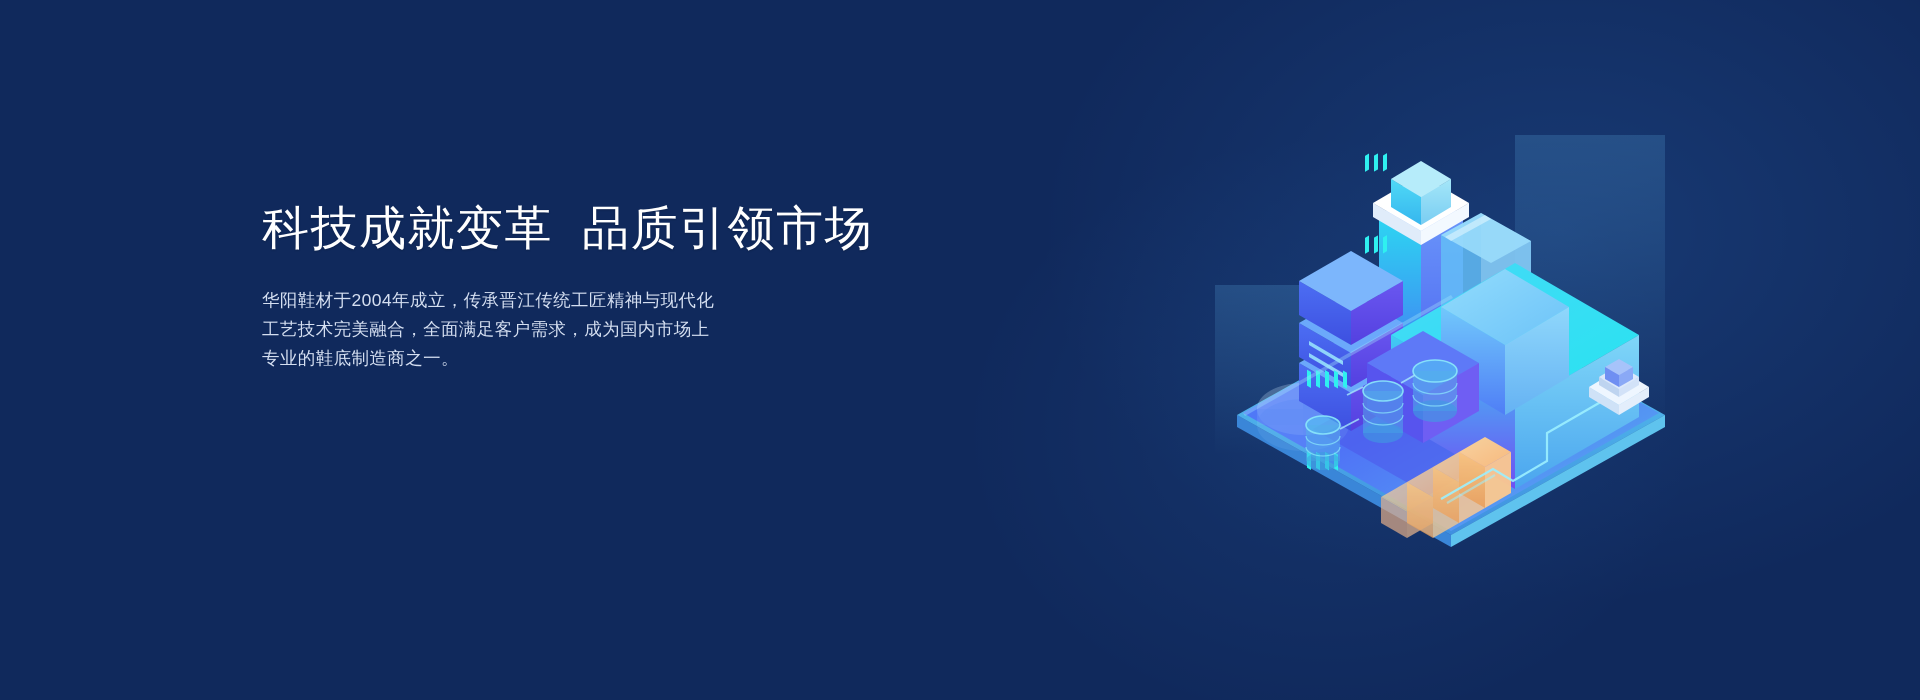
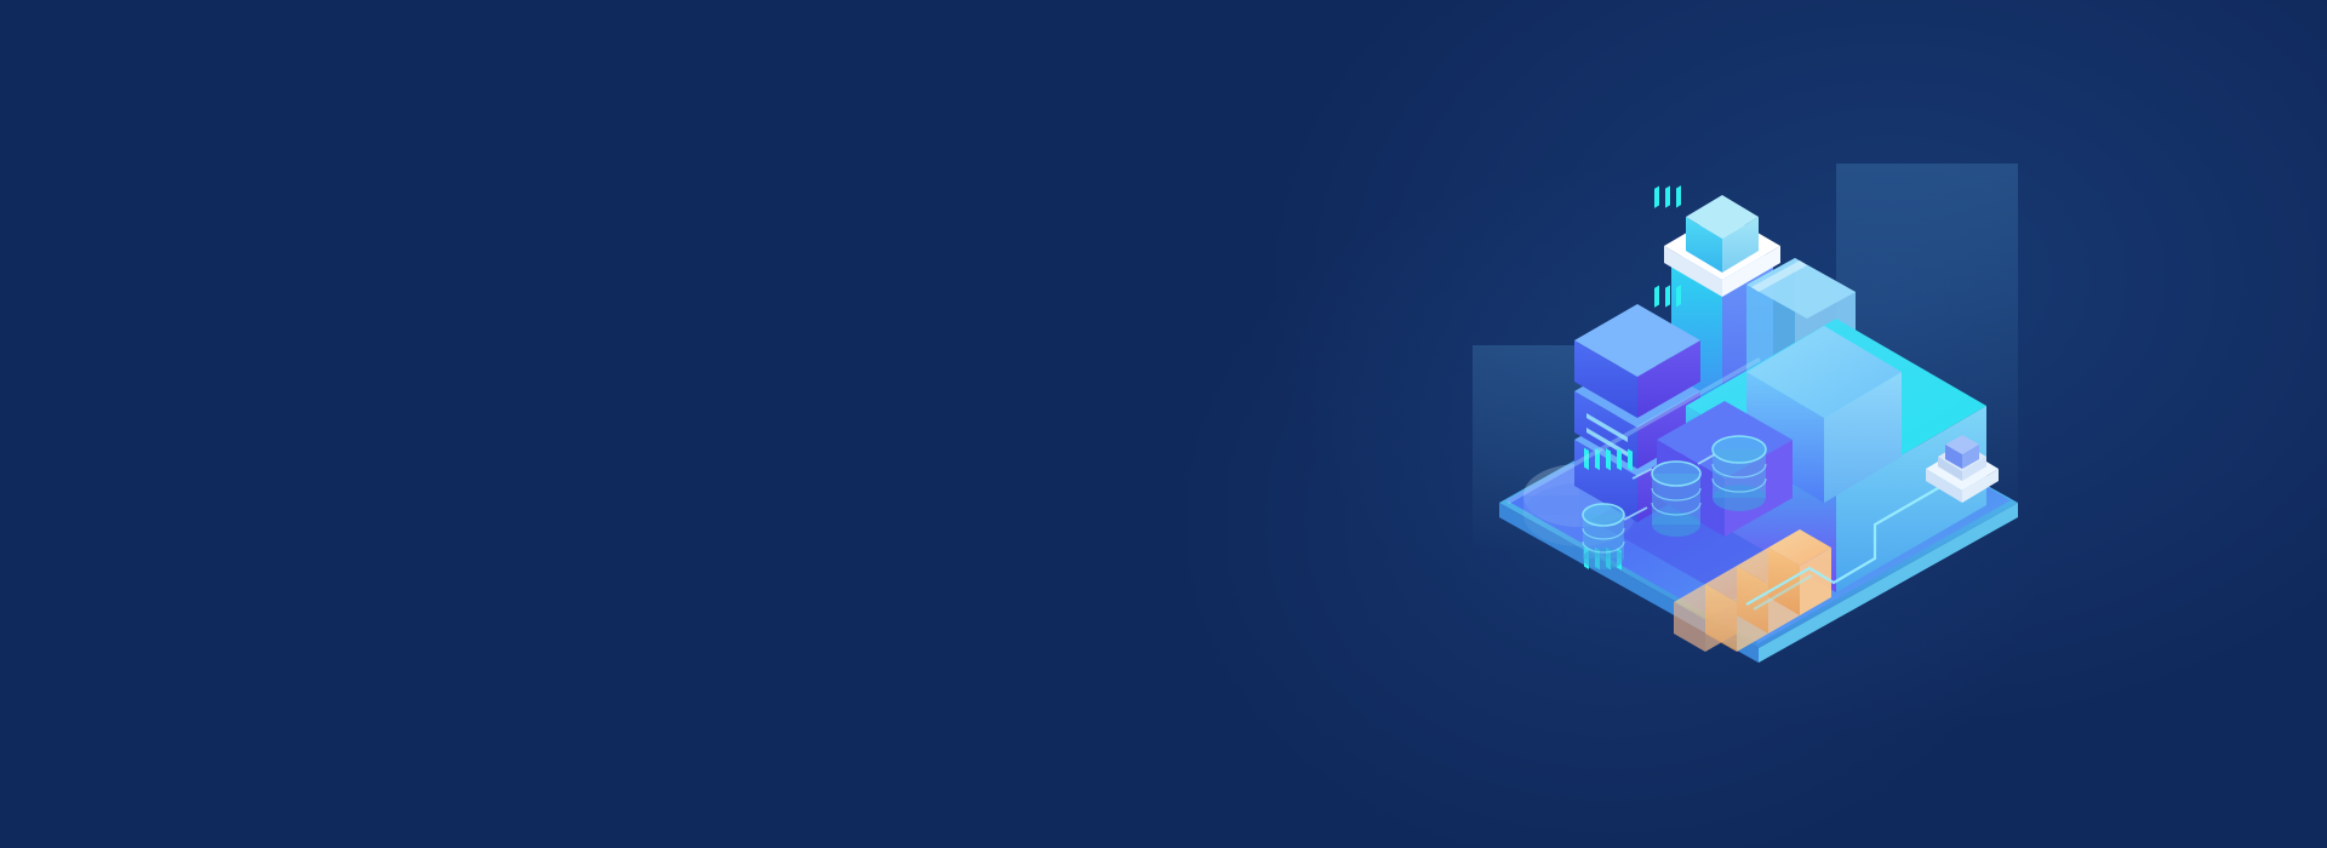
- 科技成就变革 品质引领市场
- 华阳鞋材于2004年成立，传承晋江传统工匠精神与现代化
- 工艺技术完美融合，全面满足客户需求，成为国内市场上
- 专业的鞋底制造商之一。
